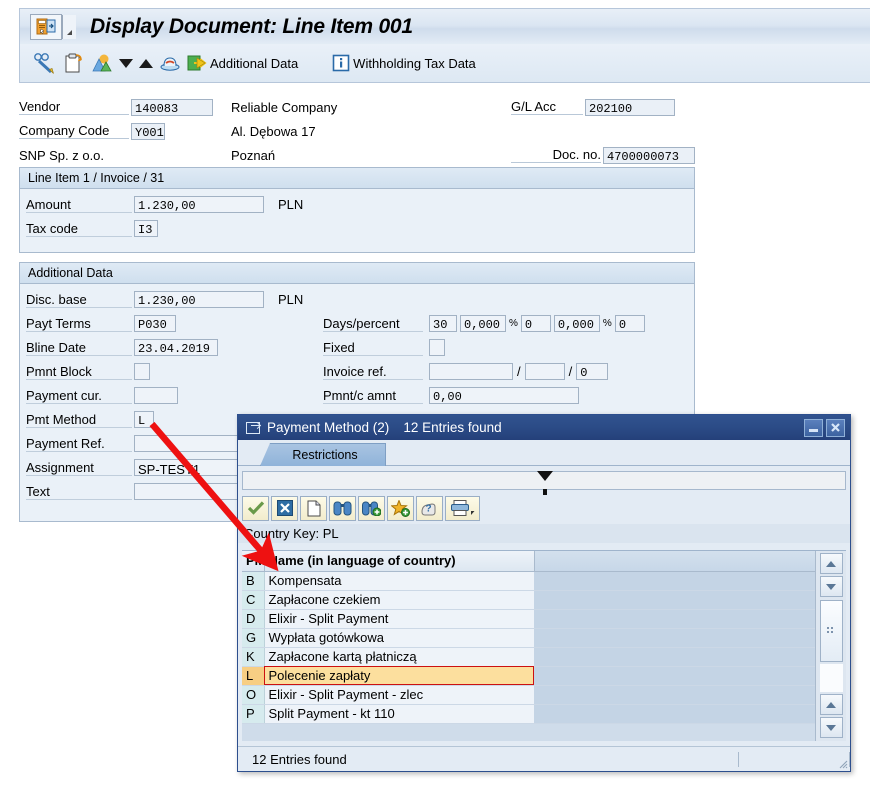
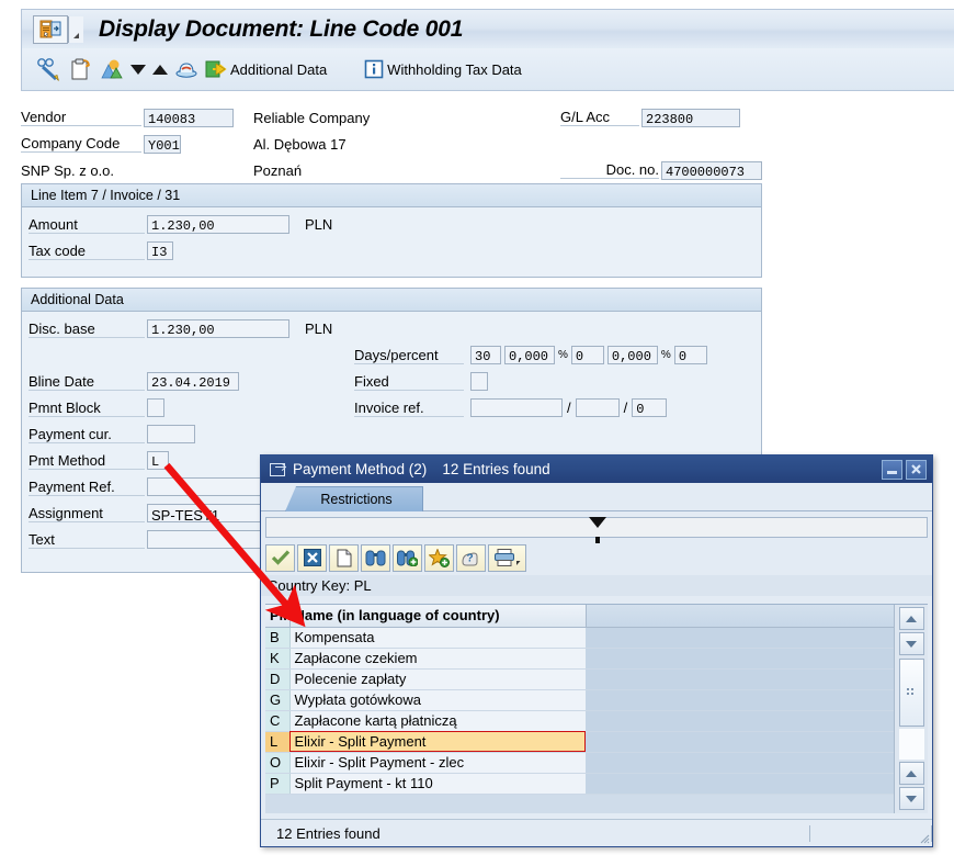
- Display Document: Line Item 001
+ Display Document: Line Code 001
  Additional Data
  Withholding Tax Data
  Vendor
  140083
  Reliable Company
  G/L Acc
- 202100
+ 223800
  Company Code
  Y001
  Al. Dębowa 17
  SNP Sp. z o.o.
  Poznań
  Doc. no.
  4700000073
- Line Item 1 / Invoice / 31
+ Line Item 7 / Invoice / 31
  Amount
  1.230,00
  PLN
  Tax code
  I3
  Additional Data
  Disc. base
  1.230,00
  PLN
- Payt Terms
- P030
  Days/percent
  30
  0,000
  %
  0
  0,000
  %
  0
  Bline Date
  23.04.2019
  Fixed
  Pmnt Block
  Invoice ref.
  /
  /
  0
  Payment cur.
- Pmnt/c amnt
- 0,00
  Pmt Method
  L
  Payment Ref.
  Assignment
  SP-TES1
  Text
  Payment Method (2)
  12 Entries found
  Restrictions
  ?
  ountry Key: PL
  PM	Name (in language of country)
  B	Kompensata
- C	Zapłacone czekiem
+ K	Zapłacone czekiem
- D	Elixir - Split Payment
+ D	Polecenie zapłaty
  G	Wypłata gotówkowa
- K	Zapłacone kartą płatniczą
+ C	Zapłacone kartą płatniczą
- L	Polecenie zapłaty
+ L	Elixir - Split Payment
  O	Elixir - Split Payment - zlec
  P	Split Payment - kt 110
  12 Entries found
